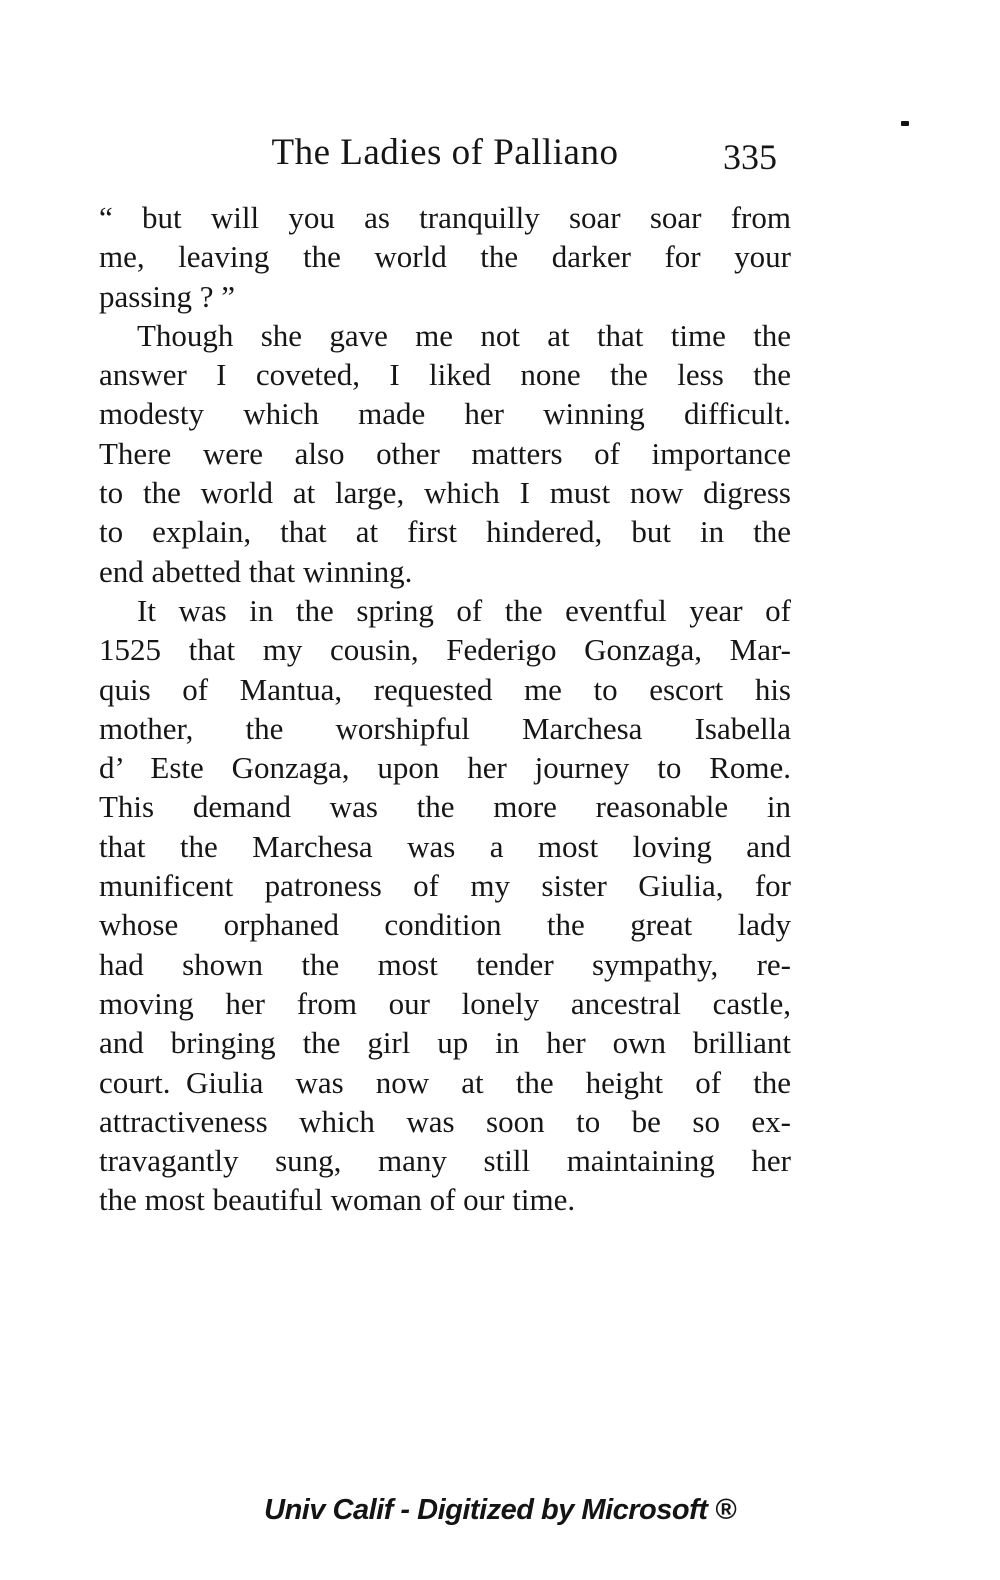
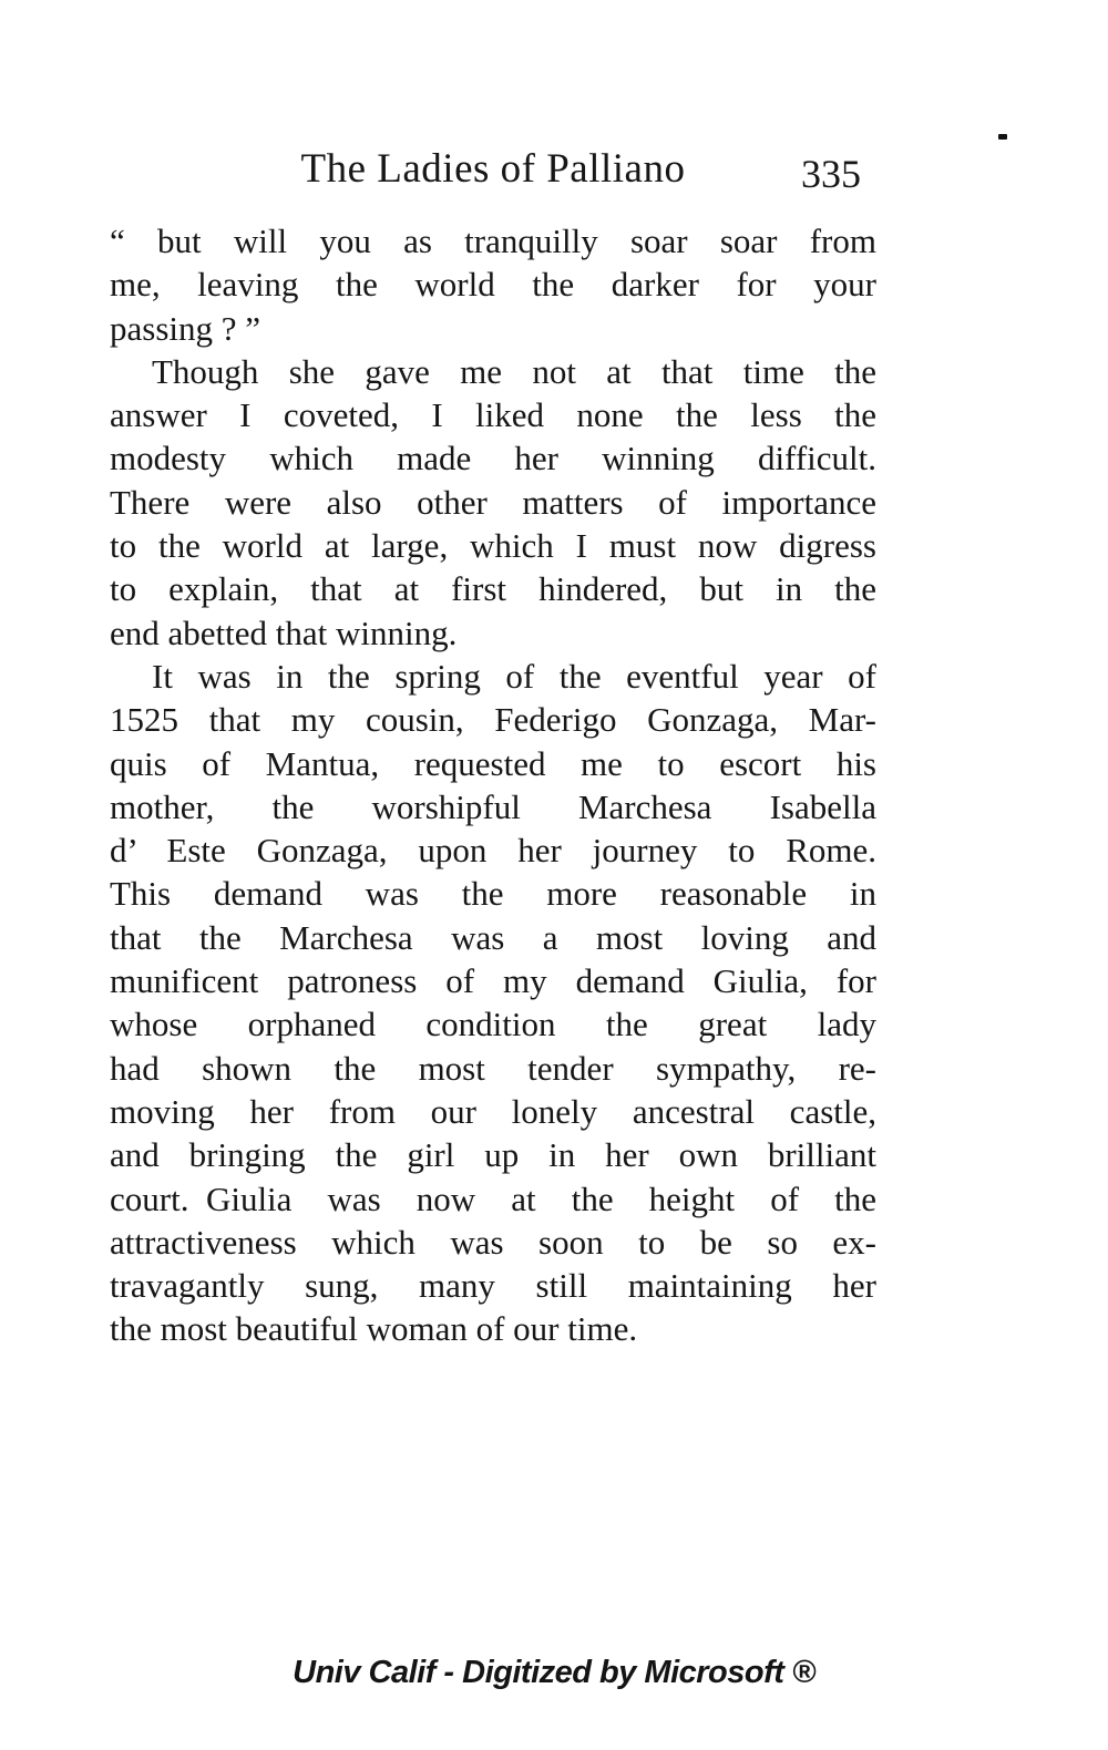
  The Ladies of Palliano
  335
  “ but will you as tranquilly soar soar from
  me, leaving the world the darker for your
  passing ? ”
  Though she gave me not at that time the
  answer I coveted, I liked none the less the
  modesty which made her winning difficult.
  There were also other matters of importance
  to the world at large, which I must now digress
  to explain, that at first hindered, but in the
  end abetted that winning.
  It was in the spring of the eventful year of
  1525 that my cousin, Federigo Gonzaga, Mar-
  quis of Mantua, requested me to escort his
  mother, the worshipful Marchesa Isabella
  d’ Este Gonzaga, upon her journey to Rome.
  This demand was the more reasonable in
  that the Marchesa was a most loving and
- munificent patroness of my sister Giulia, for
+ munificent patroness of my demand Giulia, for
  whose orphaned condition the great lady
  had shown the most tender sympathy, re-
  moving her from our lonely ancestral castle,
  and bringing the girl up in her own brilliant
  court. Giulia was now at the height of the
  attractiveness which was soon to be so ex-
  travagantly sung, many still maintaining her
  the most beautiful woman of our time.
  Univ Calif - Digitized by Microsoft ®
